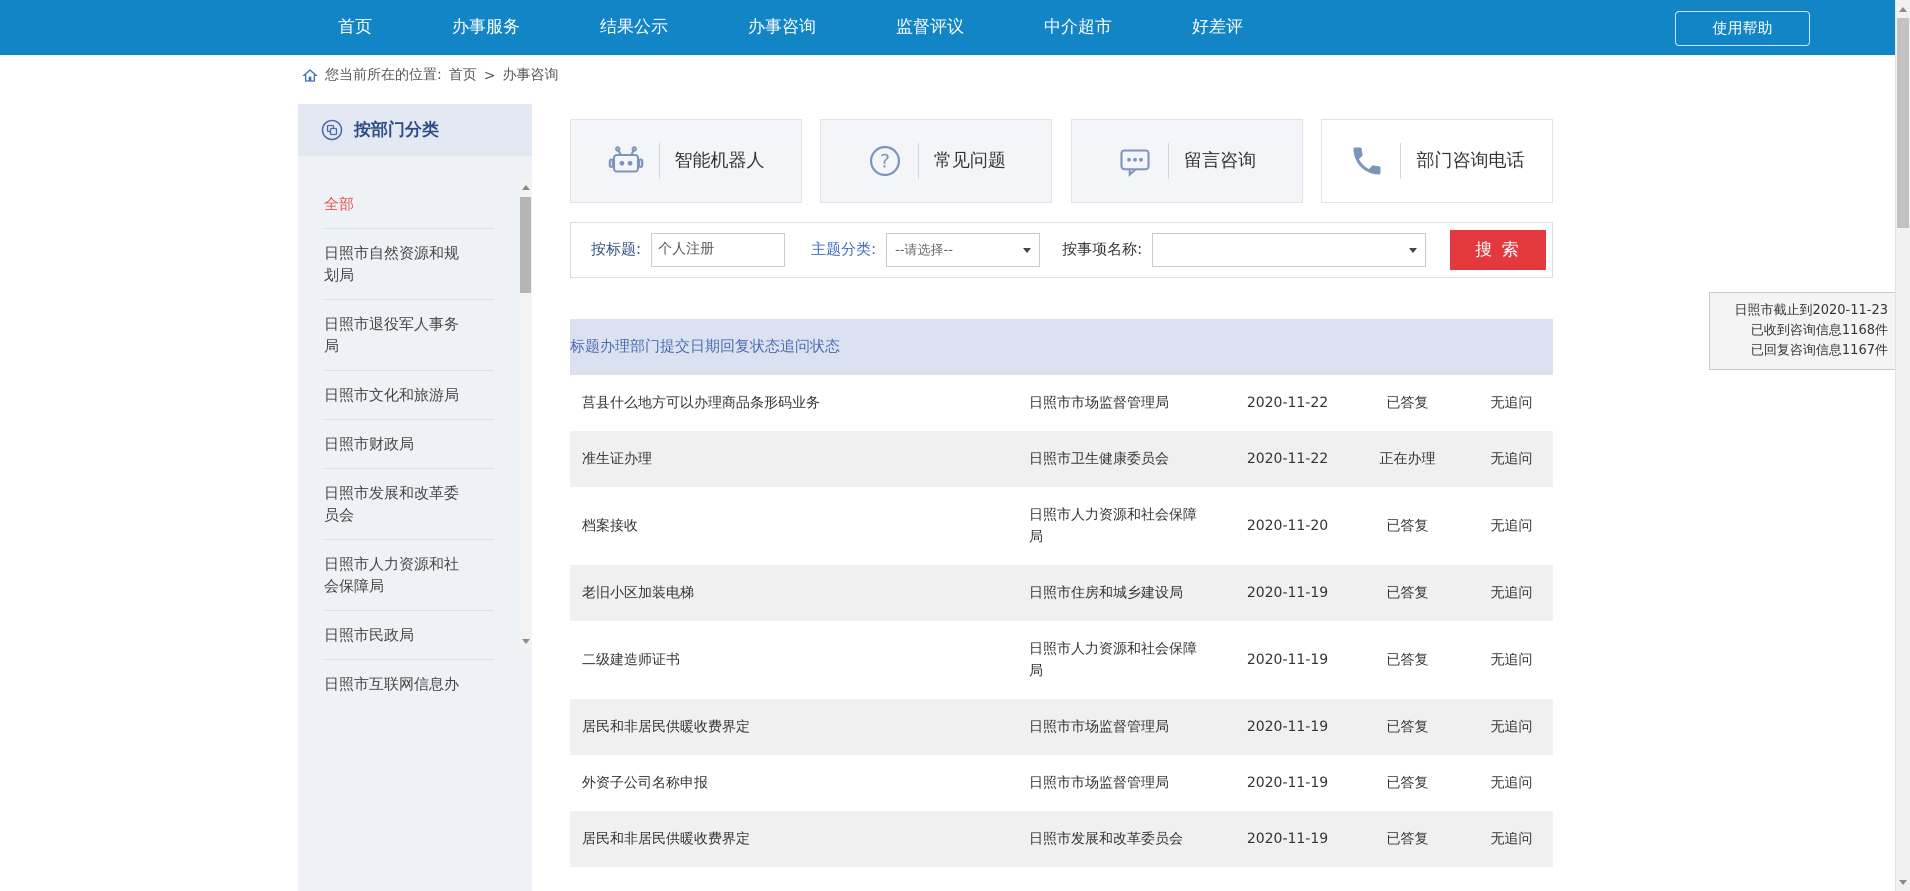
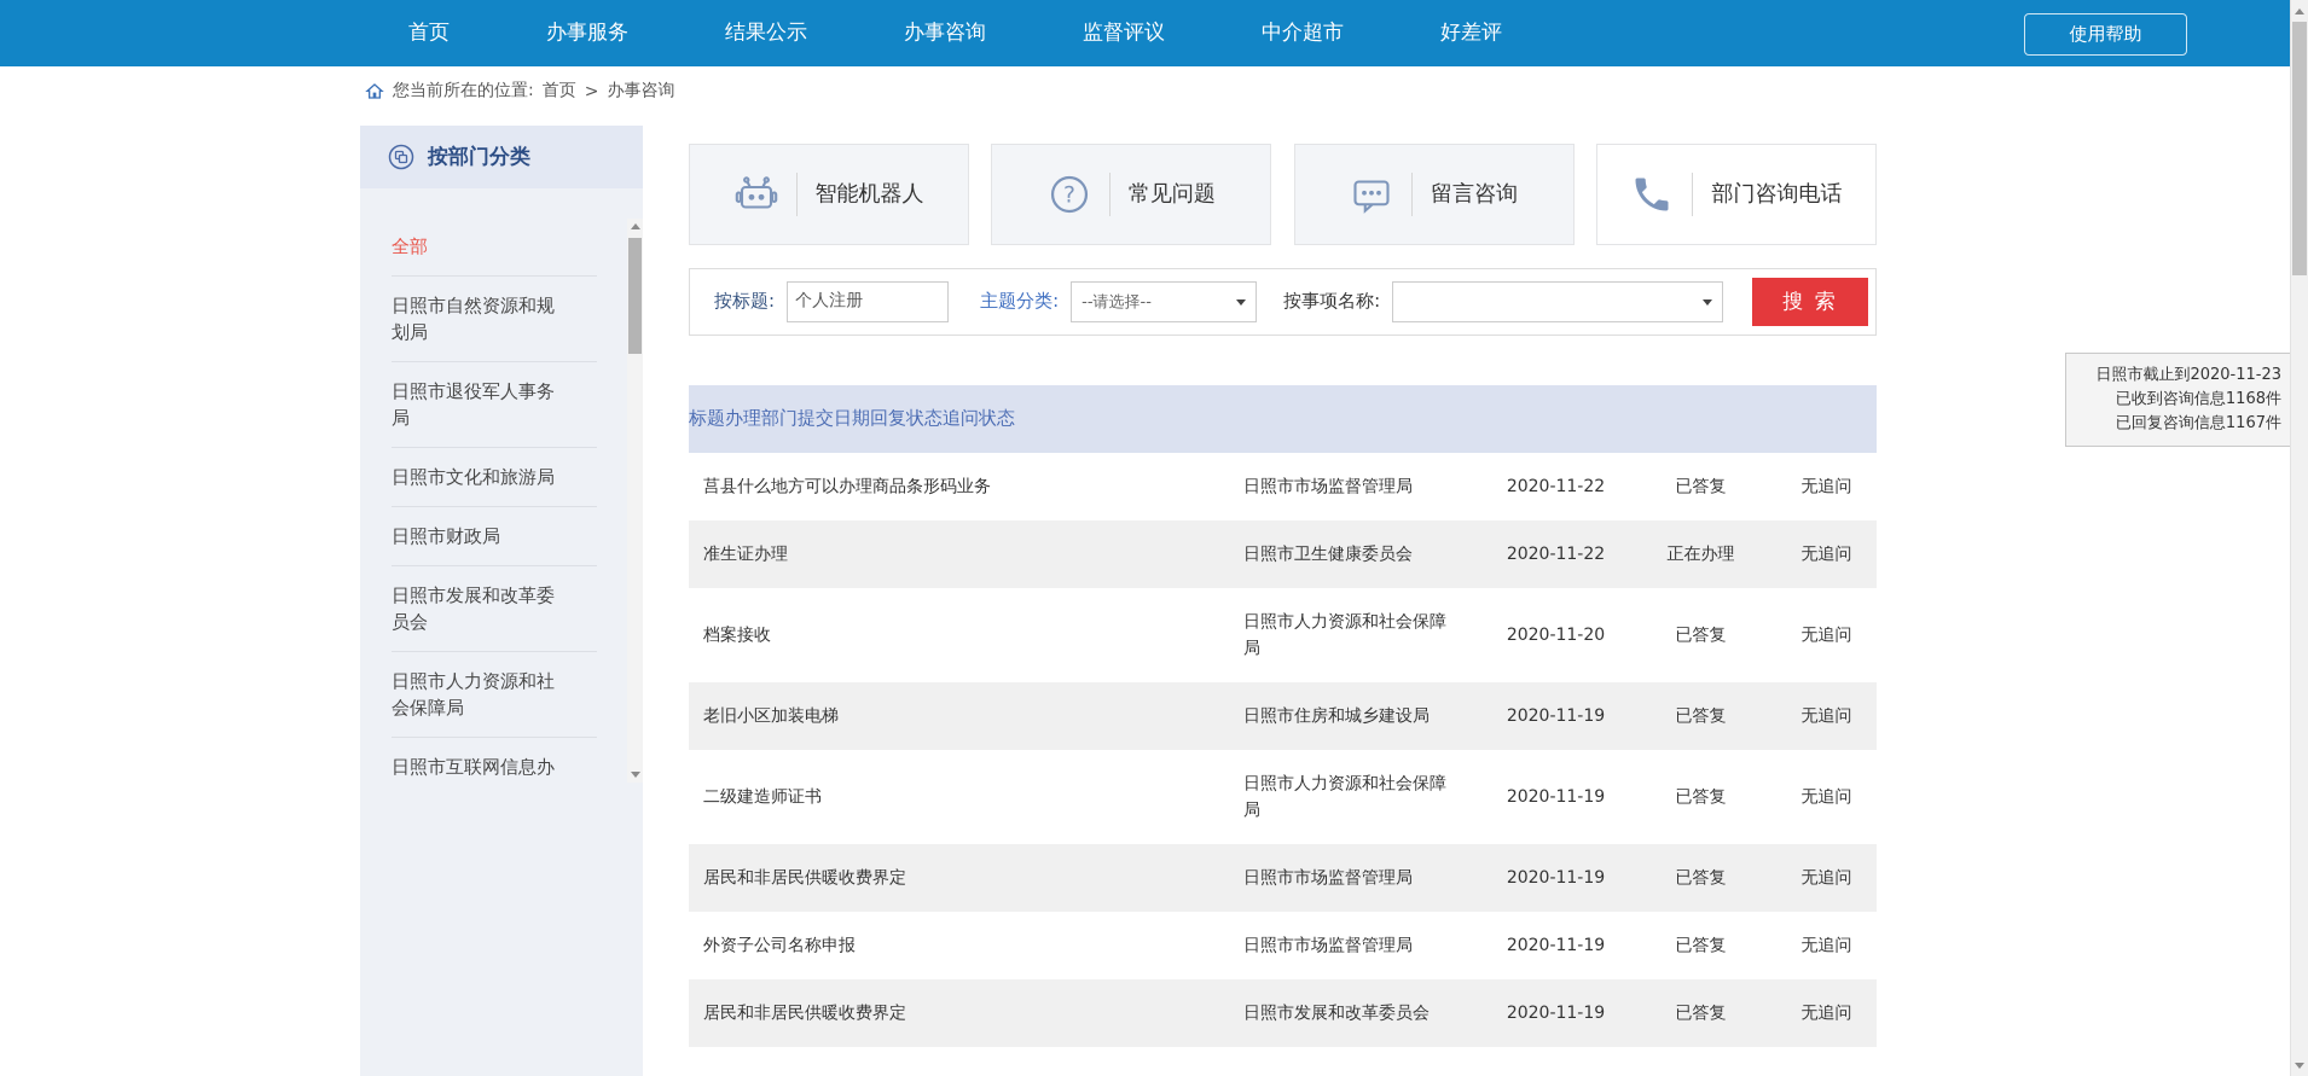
  首页
  办事服务
  结果公示
  办事咨询
  监督评议
  中介超市
  好差评
  使用帮助
  您当前所在的位置:
  首页
  >
  办事咨询
  按部门分类
  全部
  日照市自然资源和规划局
  日照市退役军人事务局
  日照市文化和旅游局
  日照市财政局
  日照市发展和改革委员会
  日照市人力资源和社会保障局
- 日照市民政局
  日照市互联网信息办
  智能机器人
  ?
  常见问题
  留言咨询
  部门咨询电话
  按标题:
  个人注册
  主题分类:
  --请选择--
  按事项名称:
  搜 索
  标题
  办理部门
  提交日期
  回复状态
  追问状态
  莒县什么地方可以办理商品条形码业务
  日照市市场监督管理局
  2020-11-22
  已答复
  无追问
  准生证办理
  日照市卫生健康委员会
  2020-11-22
  正在办理
  无追问
  档案接收
  日照市人力资源和社会保障局
  2020-11-20
  已答复
  无追问
  老旧小区加装电梯
  日照市住房和城乡建设局
  2020-11-19
  已答复
  无追问
  二级建造师证书
  日照市人力资源和社会保障局
  2020-11-19
  已答复
  无追问
  居民和非居民供暖收费界定
  日照市市场监督管理局
  2020-11-19
  已答复
  无追问
  外资子公司名称申报
  日照市市场监督管理局
  2020-11-19
  已答复
  无追问
  居民和非居民供暖收费界定
  日照市发展和改革委员会
  2020-11-19
  已答复
  无追问
  日照市截止到2020-11-23
  已收到咨询信息1168件
  已回复咨询信息1167件
